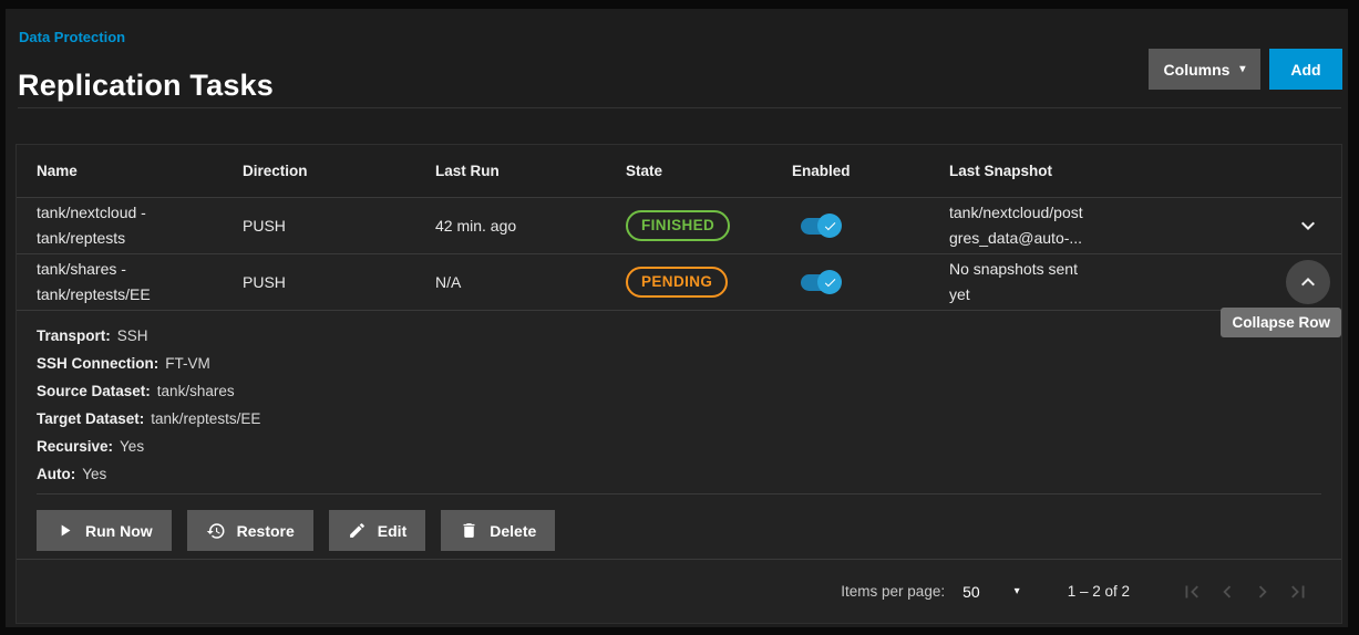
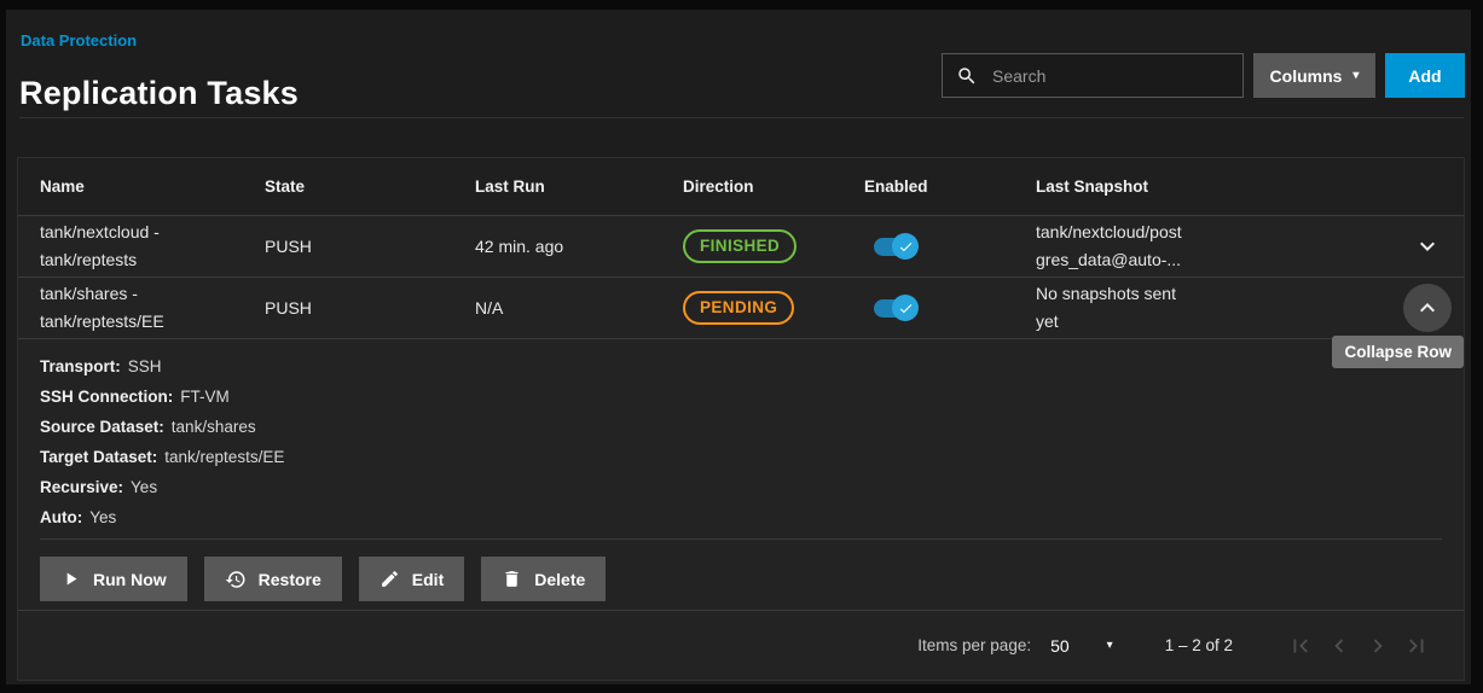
  Data Protection
  Replication Tasks
+ Search
  Columns
  ▾
  Add
  Name
- Direction
+ State
  Last Run
- State
+ Direction
  Enabled
  Last Snapshot
  tank/nextcloud - tank/reptests
  PUSH
  42 min. ago
  FINISHED
  tank/nextcloud/postgres_data@auto-...
  tank/shares - tank/reptests/EE
  PUSH
  N/A
  PENDING
  No snapshots sent yet
  Collapse Row
  Transport: SSH
  SSH Connection: FT-VM
  Source Dataset: tank/shares
  Target Dataset: tank/reptests/EE
  Recursive: Yes
  Auto: Yes
  Run Now
  Restore
  Edit
  Delete
  Items per page:
  50
  ▾
  1 – 2 of 2
